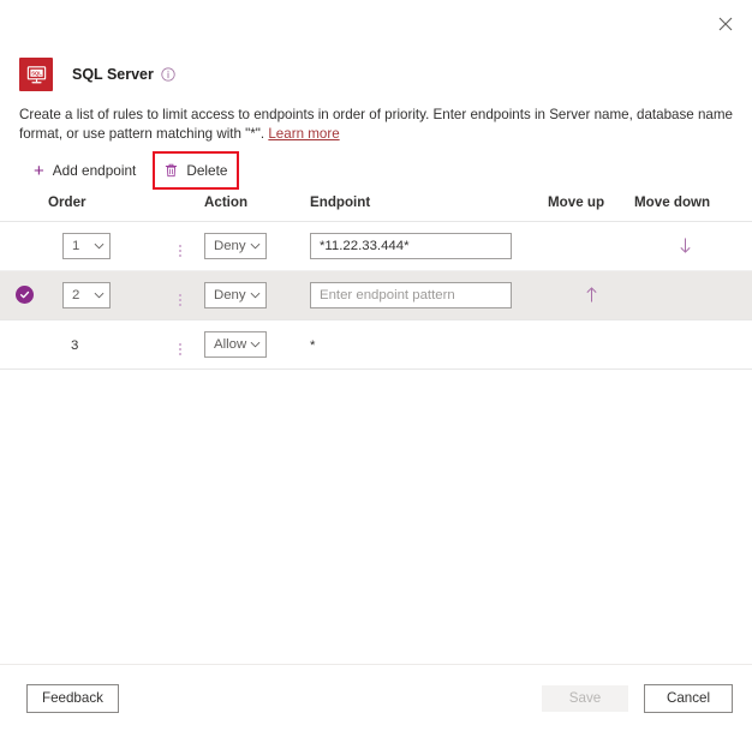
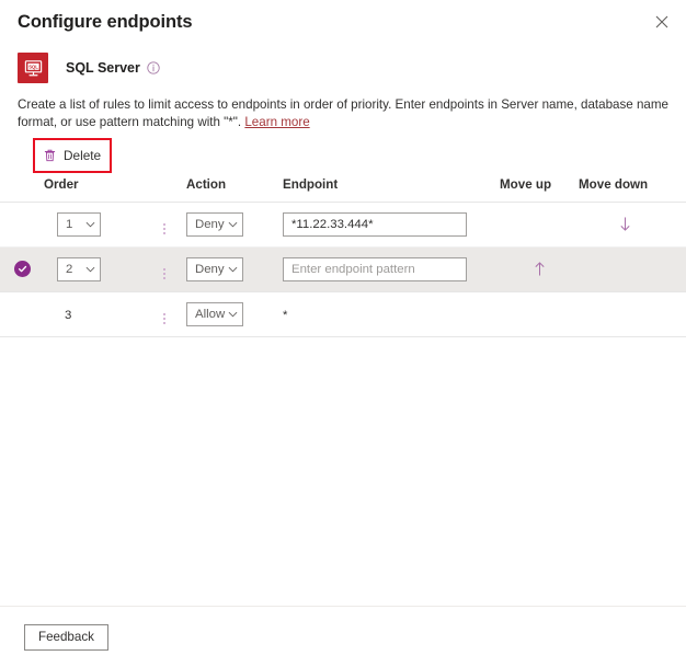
+ Configure endpoints
  SQL Server
  Create a list of rules to limit access to endpoints in order of priority. Enter endpoints in Server name, database name format, or use pattern matching with "*". Learn more
- +
- Add endpoint
  Delete
  	Order		Action	Endpoint	Move up	Move down
  	1		Deny	*11.22.33.444*
  	2		Deny	Enter endpoint pattern
  	3		Allow	*
  Feedback
- Save
- Cancel
